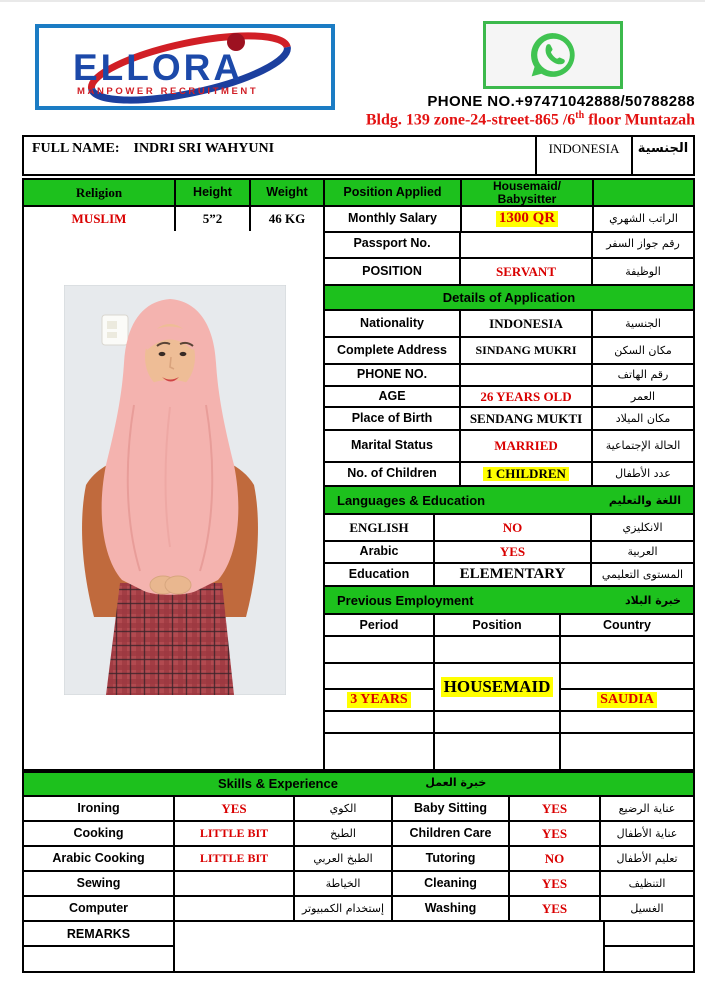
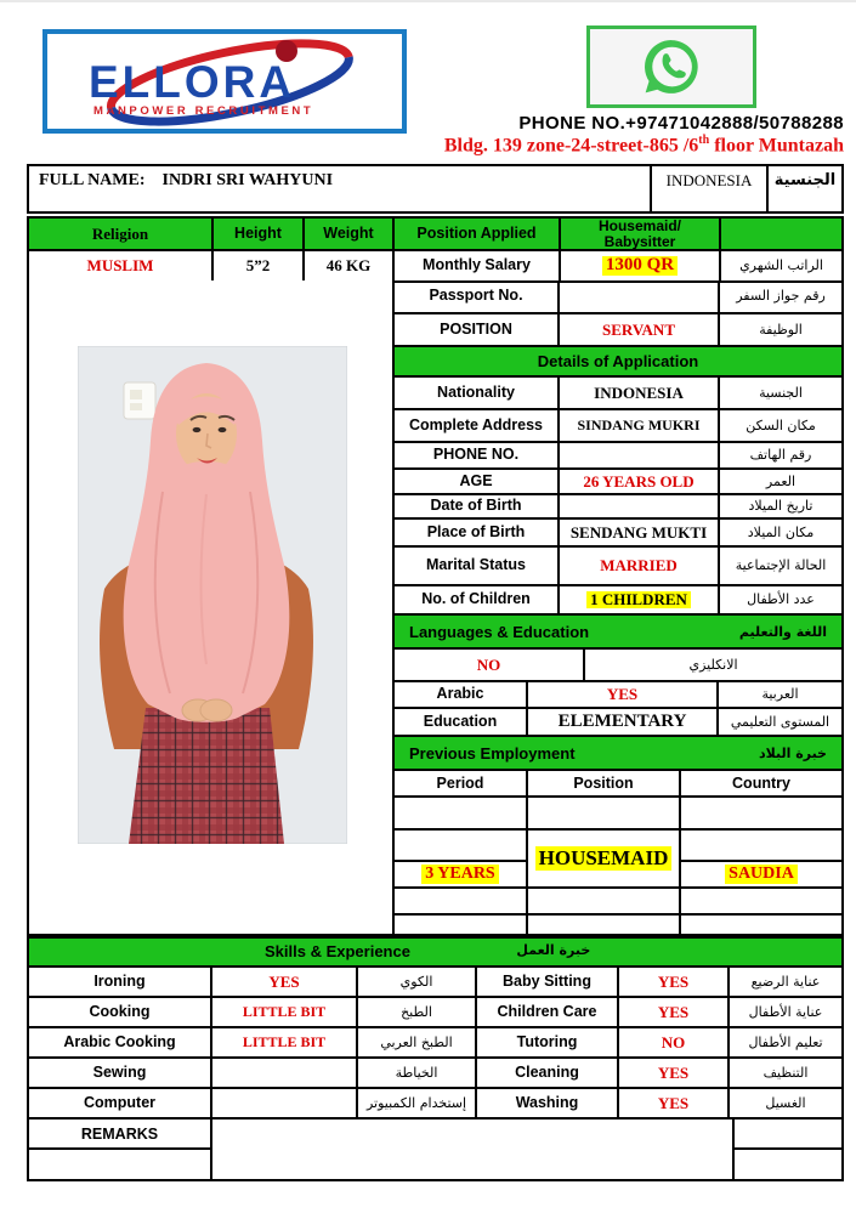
  ELLORA
  MANPOWER RECRUITMENT
  PHONE NO.+97471042888/50788288
  Bldg. 139 zone-24-street-865 /6th floor Muntazah
  FULL NAME:
  INDRI SRI WAHYUNI
  INDONESIA
  الجنسية
  Religion
  Height
  Weight
  Position Applied
  Housemaid/
  Babysitter
  MUSLIM
  5”2
  46 KG
  Monthly Salary
  1300 QR
  الراتب الشهري
  Passport No.
  رقم جواز السفر
  POSITION
  SERVANT
  الوظيفة
  Details of Application
  Nationality
  INDONESIA
  الجنسية
  Complete Address
  SINDANG MUKRI
  مكان السكن
  PHONE NO.
  رقم الهاتف
  AGE
  26 YEARS OLD
  العمر
+ Date of Birth
+ تاريخ الميلاد
  Place of Birth
  SENDANG MUKTI
  مكان الميلاد
  Marital Status
  MARRIED
  الحالة الإجتماعية
  No. of Children
  1 CHILDREN
  عدد الأطفال
  Languages & Education
  اللغة والتعليم
- ENGLISH
  NO
  الانكليزي
  Arabic
  YES
  العربية
  Education
  ELEMENTARY
  المستوى التعليمي
  Previous Employment
  خبرة البلاد
  Period
  3 YEARS
  Position
  HOUSEMAID
  Country
  SAUDIA
  Skills & Experience
  خبرة العمل
  Ironing
  YES
  الكوي
  Baby Sitting
  YES
  عناية الرضيع
  Cooking
  LITTLE BIT
  الطبخ
  Children Care
  YES
  عناية الأطفال
  Arabic Cooking
  LITTLE BIT
  الطبخ العربي
  Tutoring
  NO
  تعليم الأطفال
  Sewing
  الخياطة
  Cleaning
  YES
  التنظيف
  Computer
  إستخدام الكمبيوتر
  Washing
  YES
  الغسيل
  REMARKS
